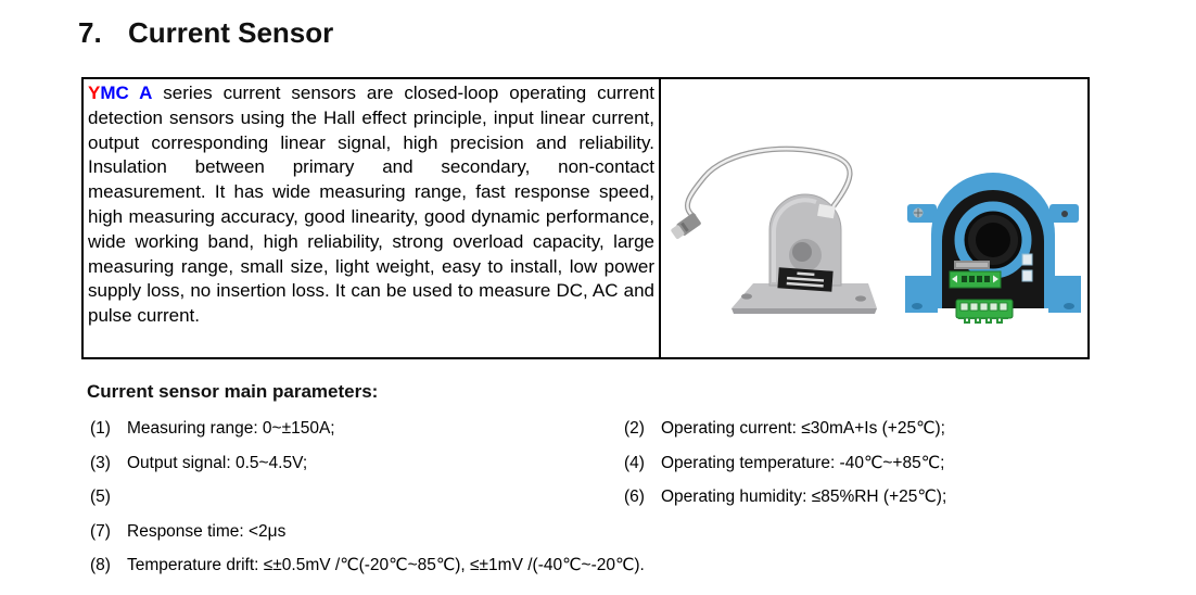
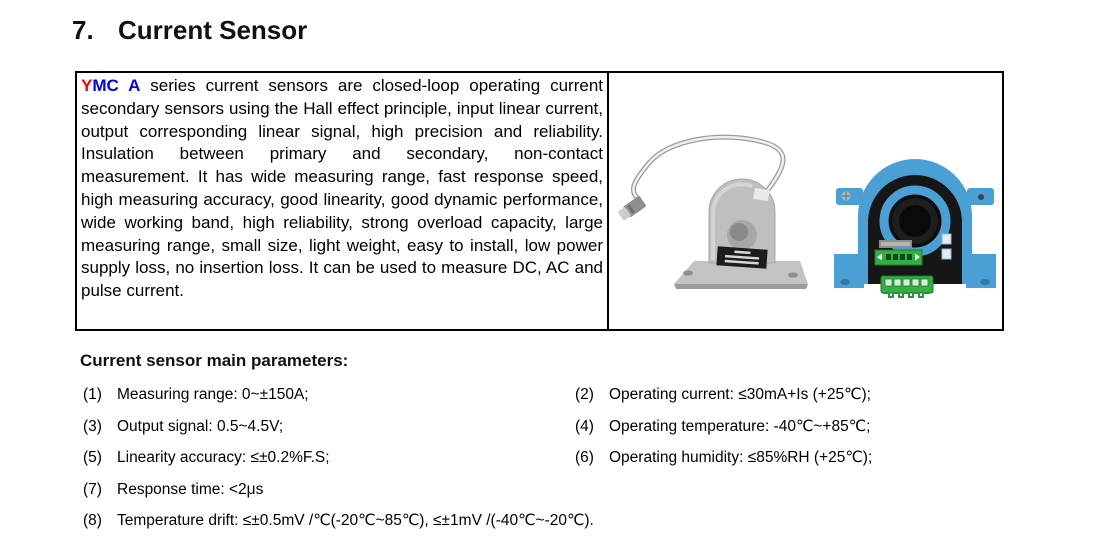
  7. Current Sensor
- YMC A series current sensors are closed-loop operating current detection sensors using the Hall effect principle, input linear current, output corresponding linear signal, high precision and reliability. Insulation between primary and secondary, non-contact measurement. It has wide measuring range, fast response speed, high measuring accuracy, good linearity, good dynamic performance, wide working band, high reliability, strong overload capacity, large measuring range, small size, light weight, easy to install, low power supply loss, no insertion loss. It can be used to measure DC, AC and pulse current.
+ YMC A series current sensors are closed-loop operating current secondary sensors using the Hall effect principle, input linear current, output corresponding linear signal, high precision and reliability. Insulation between primary and secondary, non-contact measurement. It has wide measuring range, fast response speed, high measuring accuracy, good linearity, good dynamic performance, wide working band, high reliability, strong overload capacity, large measuring range, small size, light weight, easy to install, low power supply loss, no insertion loss. It can be used to measure DC, AC and pulse current.
  Current sensor main parameters:
  (1)
  Measuring range: 0~±150A;
  (2)
  Operating current: ≤30mA+Is (+25℃);
  (3)
  Output signal: 0.5~4.5V;
  (4)
  Operating temperature: -40℃~+85℃;
  (5)
+ Linearity accuracy: ≤±0.2%F.S;
  (6)
  Operating humidity: ≤85%RH (+25℃);
  (7)
  Response time: <2μs
  (8)
  Temperature drift: ≤±0.5mV /℃(-20℃~85℃), ≤±1mV /(-40℃~-20℃).
